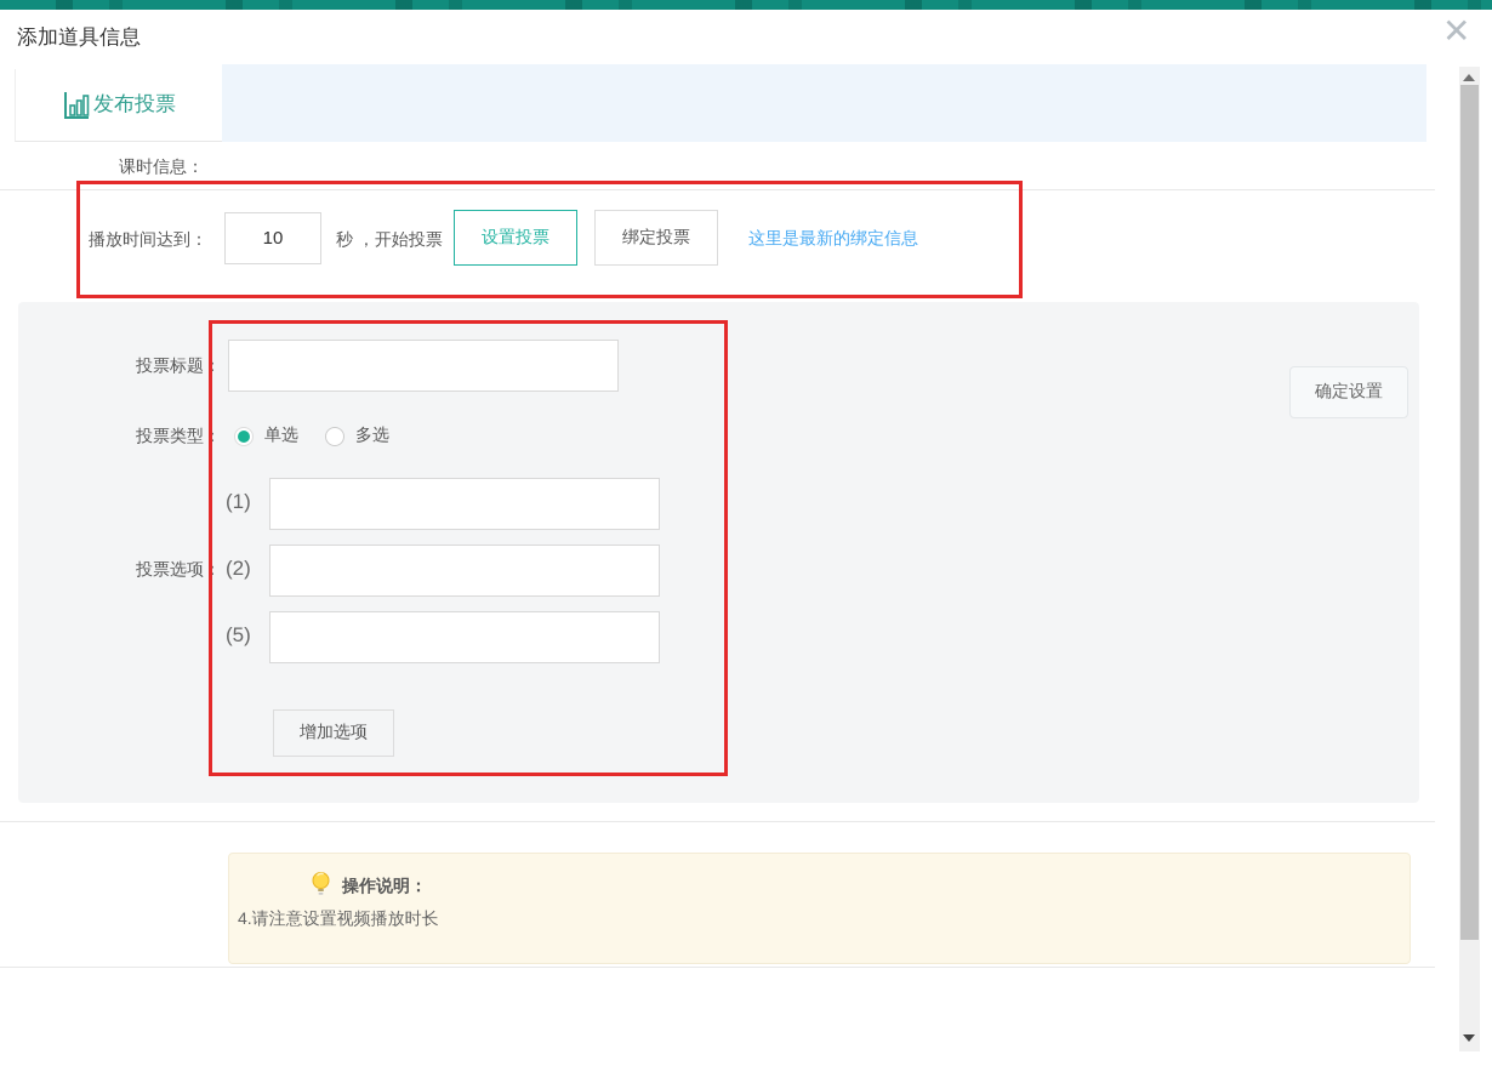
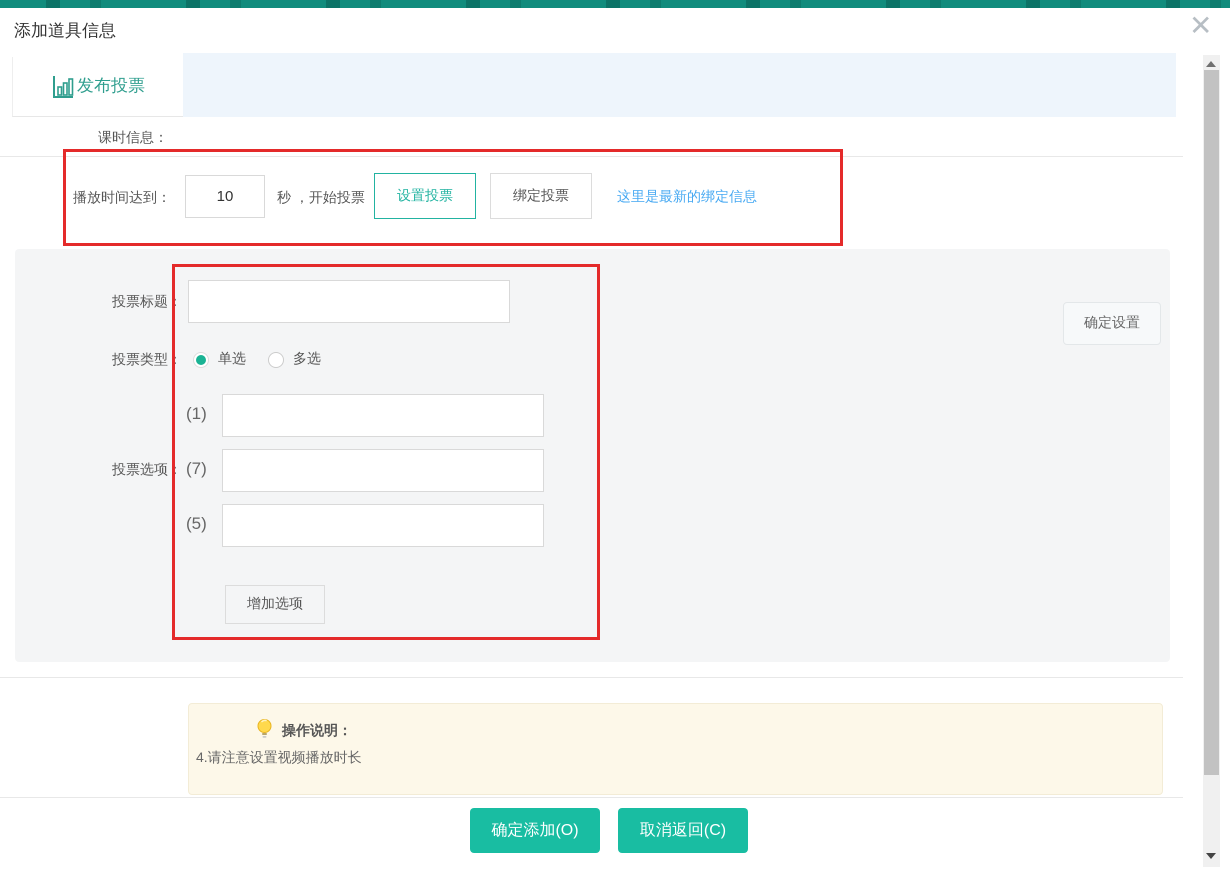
  添加道具信息
  ✕
  发布投票
  课时信息：
  播放时间达到：
  10
  秒 ，开始投票
  设置投票
  绑定投票
  这里是最新的绑定信息
  投票标题：
  投票类型：
  单选
  多选
  投票选项：
  (1)
- (2)
+ (7)
  (5)
  增加选项
  确定设置
  操作说明：
  4.请注意设置视频播放时长
+ 确定添加(O)
+ 取消返回(C)
